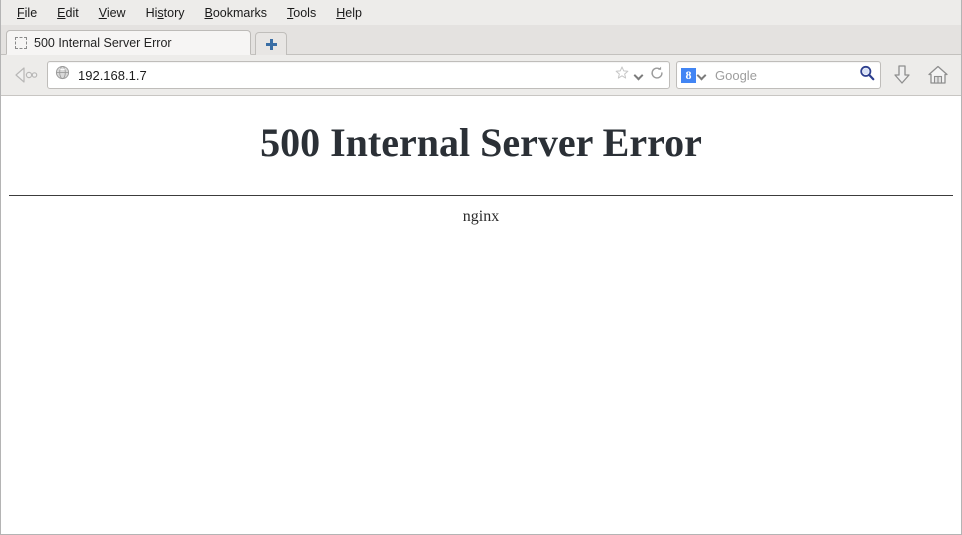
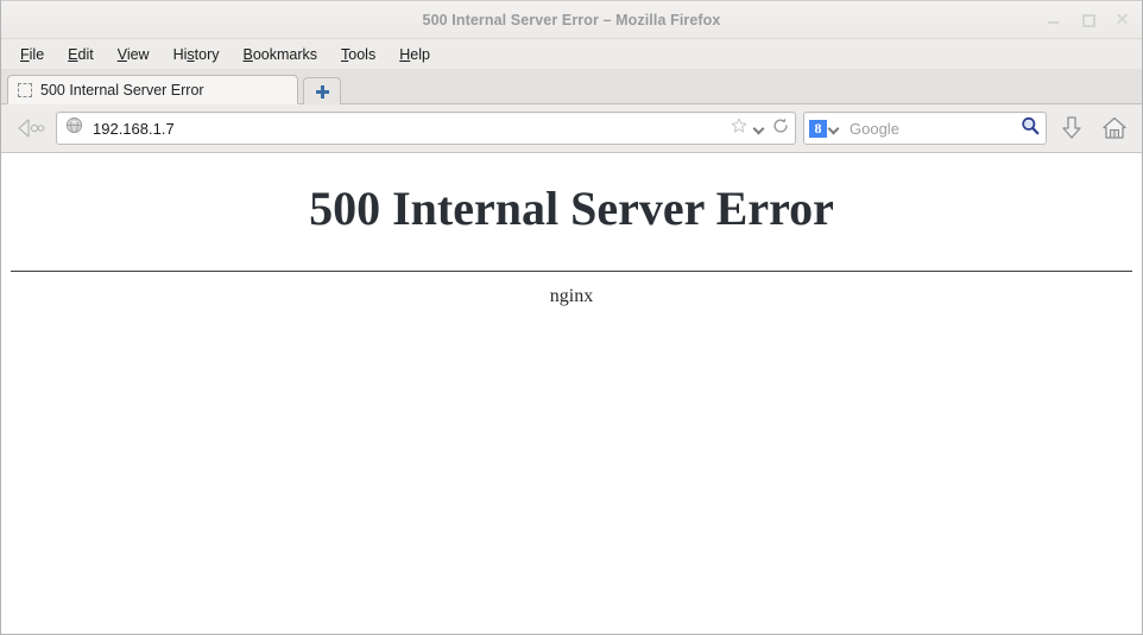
+ 500 Internal Server Error – Mozilla Firefox
+ ✕
  File
  Edit
  View
  History
  Bookmarks
  Tools
  Help
  500 Internal Server Error
  192.168.1.7
  8
  Google
  500 Internal Server Error
  nginx
